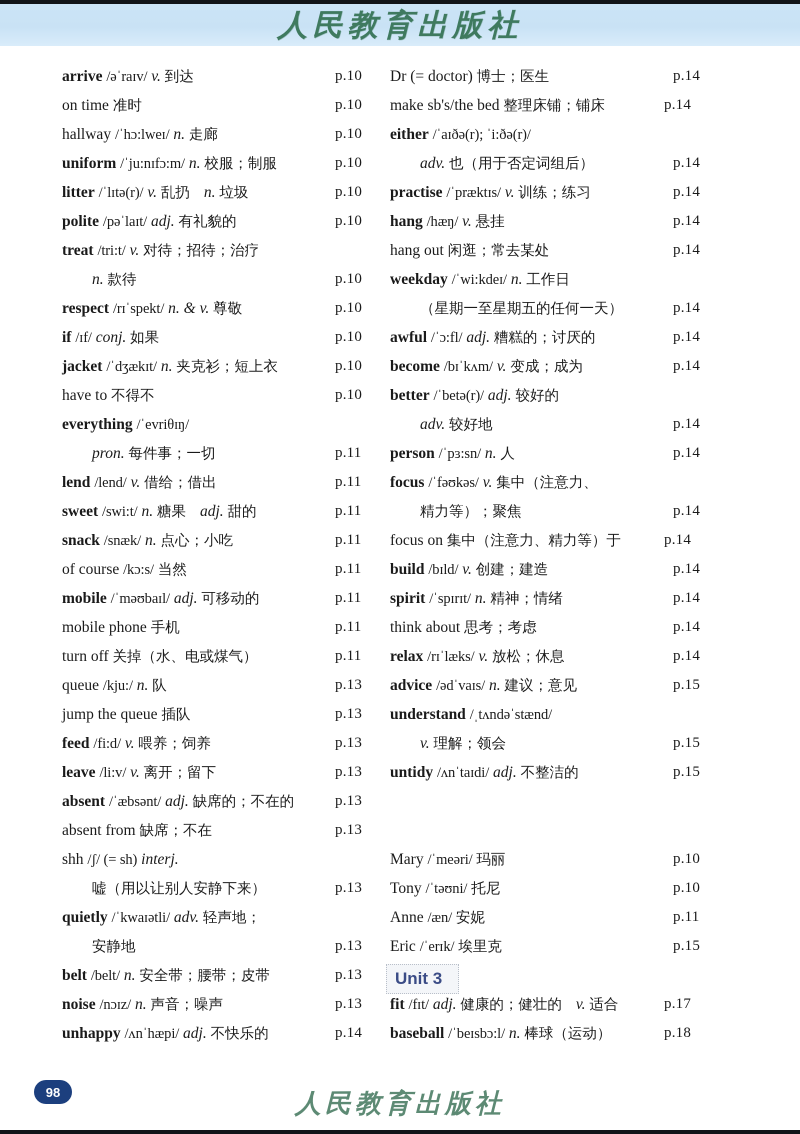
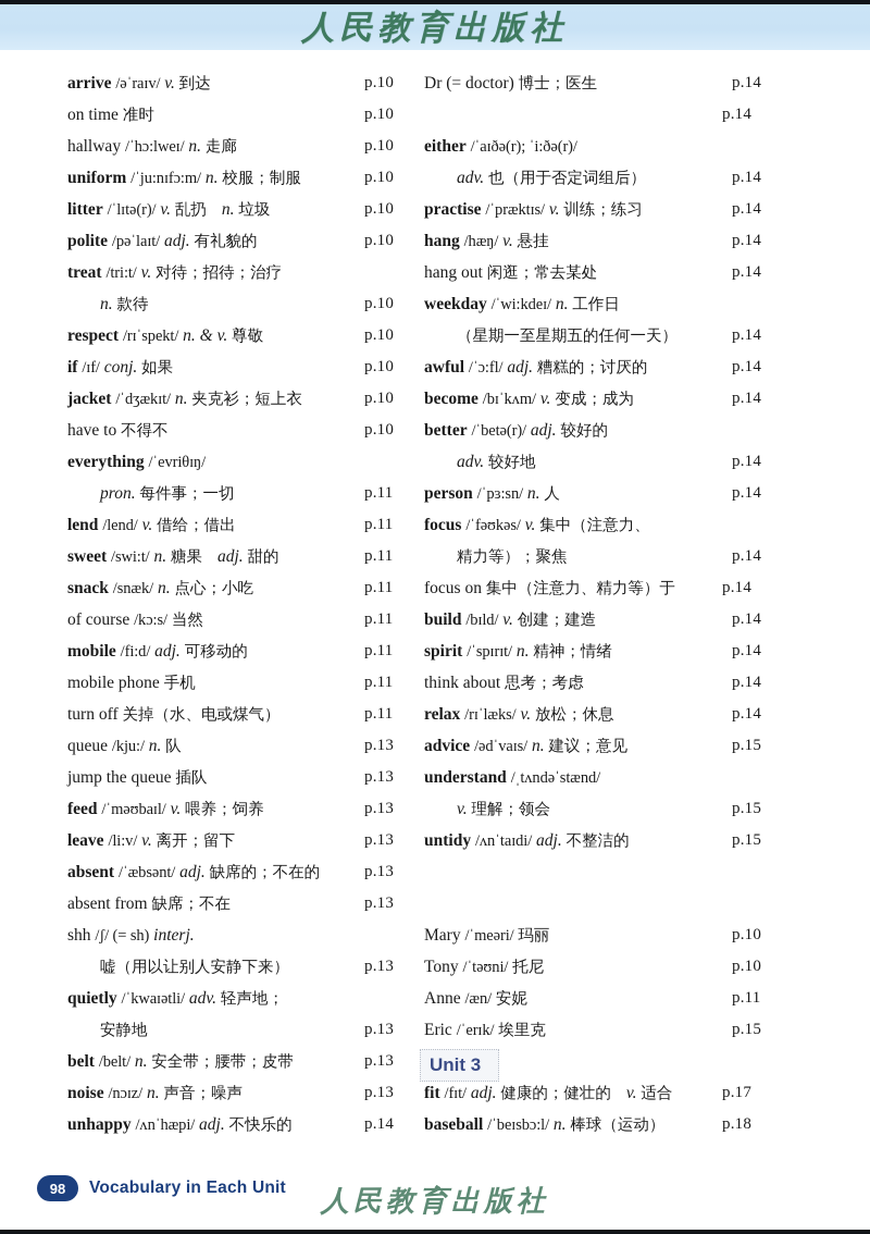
  人民教育出版社
  arrive /əˈraɪv/ v. 到达
  p.10
  on time 准时
  p.10
  hallway /ˈhɔ:lweɪ/ n. 走廊
  p.10
  uniform /ˈju:nɪfɔ:m/ n. 校服；制服
  p.10
  litter /ˈlɪtə(r)/ v. 乱扔 n. 垃圾
  p.10
  polite /pəˈlaɪt/ adj. 有礼貌的
  p.10
  treat /tri:t/ v. 对待；招待；治疗
  n. 款待
  p.10
  respect /rɪˈspekt/ n. & v. 尊敬
  p.10
  if /ɪf/ conj. 如果
  p.10
  jacket /ˈdʒækɪt/ n. 夹克衫；短上衣
  p.10
  have to 不得不
  p.10
  everything /ˈevriθɪŋ/
  pron. 每件事；一切
  p.11
  lend /lend/ v. 借给；借出
  p.11
  sweet /swi:t/ n. 糖果 adj. 甜的
  p.11
  snack /snæk/ n. 点心；小吃
  p.11
  of course /kɔ:s/ 当然
  p.11
- mobile /ˈməʊbaɪl/ adj. 可移动的
+ mobile /fi:d/ adj. 可移动的
  p.11
  mobile phone 手机
  p.11
  turn off 关掉（水、电或煤气）
  p.11
  queue /kju:/ n. 队
  p.13
  jump the queue 插队
  p.13
- feed /fi:d/ v. 喂养；饲养
+ feed /ˈməʊbaɪl/ v. 喂养；饲养
  p.13
  leave /li:v/ v. 离开；留下
  p.13
  absent /ˈæbsənt/ adj. 缺席的；不在的
  p.13
  absent from 缺席；不在
  p.13
  shh /ʃ/ (= sh) interj.
  嘘（用以让别人安静下来）
  p.13
  quietly /ˈkwaɪətli/ adv. 轻声地；
  安静地
  p.13
  belt /belt/ n. 安全带；腰带；皮带
  p.13
  noise /nɔɪz/ n. 声音；噪声
  p.13
  unhappy /ʌnˈhæpi/ adj. 不快乐的
  p.14
  Dr (= doctor) 博士；医生
  p.14
- make sb's/the bed 整理床铺；铺床
  p.14
  either /ˈaɪðə(r); ˈi:ðə(r)/
  adv. 也（用于否定词组后）
  p.14
  practise /ˈpræktɪs/ v. 训练；练习
  p.14
  hang /hæŋ/ v. 悬挂
  p.14
  hang out 闲逛；常去某处
  p.14
  weekday /ˈwi:kdeɪ/ n. 工作日
  （星期一至星期五的任何一天）
  p.14
  awful /ˈɔ:fl/ adj. 糟糕的；讨厌的
  p.14
  become /bɪˈkʌm/ v. 变成；成为
  p.14
  better /ˈbetə(r)/ adj. 较好的
  adv. 较好地
  p.14
  person /ˈpɜ:sn/ n. 人
  p.14
  focus /ˈfəʊkəs/ v. 集中（注意力、
  精力等）；聚焦
  p.14
  focus on 集中（注意力、精力等）于
  p.14
  build /bɪld/ v. 创建；建造
  p.14
  spirit /ˈspɪrɪt/ n. 精神；情绪
  p.14
  think about 思考；考虑
  p.14
  relax /rɪˈlæks/ v. 放松；休息
  p.14
  advice /ədˈvaɪs/ n. 建议；意见
  p.15
  understand /ˌtʌndəˈstænd/
  v. 理解；领会
  p.15
  untidy /ʌnˈtaɪdi/ adj. 不整洁的
  p.15
  Mary /ˈmeəri/ 玛丽
  p.10
  Tony /ˈtəʊni/ 托尼
  p.10
  Anne /æn/ 安妮
  p.11
  Eric /ˈerɪk/ 埃里克
  p.15
  Unit 3
  fit /fɪt/ adj. 健康的；健壮的 v. 适合
  p.17
  baseball /ˈbeɪsbɔ:l/ n. 棒球（运动）
  p.18
  98
+ Vocabulary in Each Unit
  人民教育出版社
